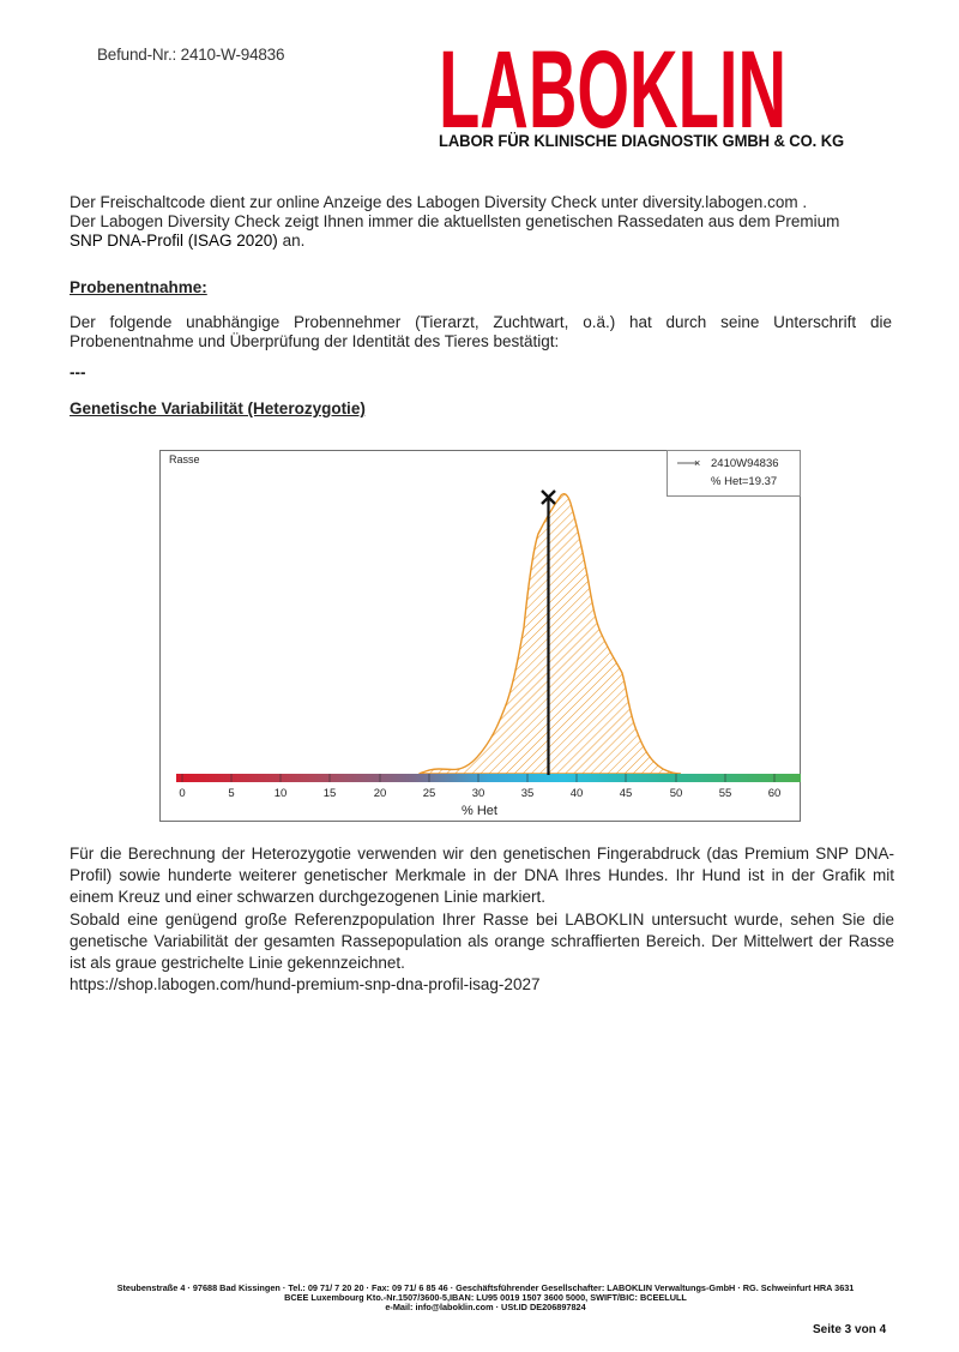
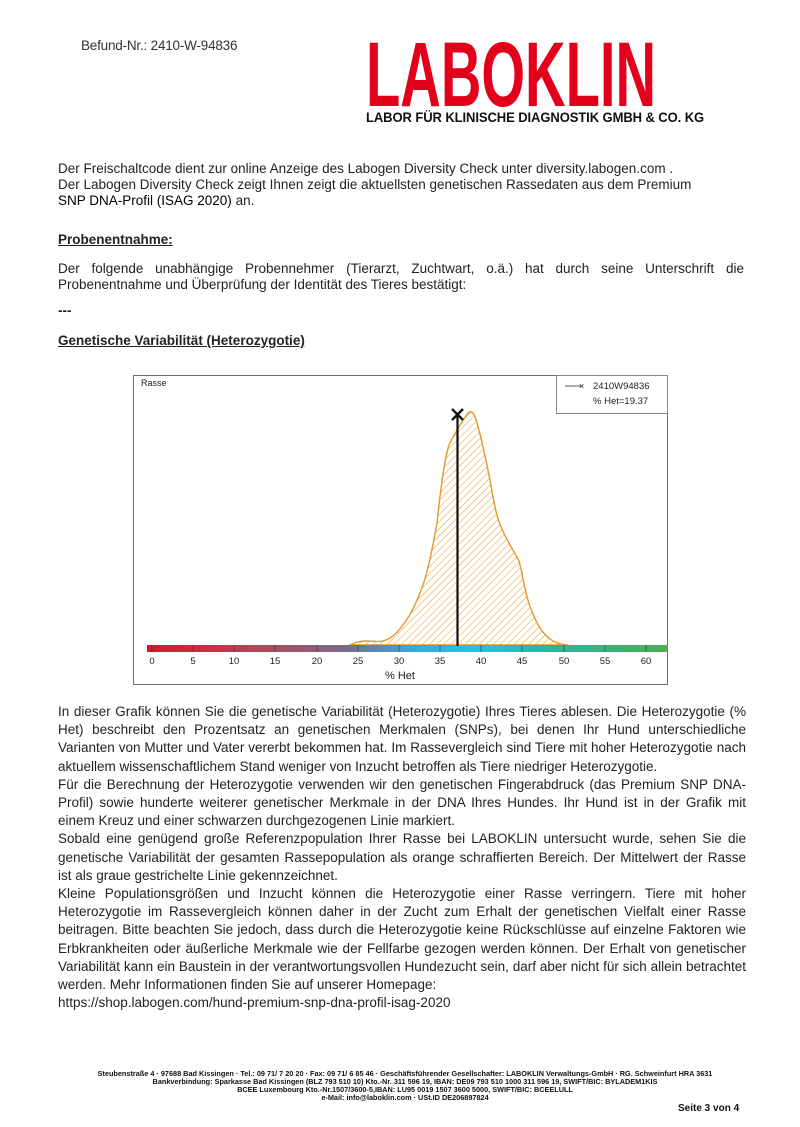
  Befund-Nr.: 2410-W-94836
  LABOKLIN
  LABOR FÜR KLINISCHE DIAGNOSTIK GMBH & CO. KG
  Der Freischaltcode dient zur online Anzeige des Labogen Diversity Check unter diversity.labogen.com .
- Der Labogen Diversity Check zeigt Ihnen immer die aktuellsten genetischen Rassedaten aus dem Premium
+ Der Labogen Diversity Check zeigt Ihnen zeigt die aktuellsten genetischen Rassedaten aus dem Premium
  SNP DNA-Profil (ISAG 2020) an.
  Probenentnahme:
  Der folgende unabhängige Probennehmer (Tierarzt, Zuchtwart, o.ä.) hat durch seine Unterschrift die
  Probenentnahme und Überprüfung der Identität des Tieres bestätigt:
  ---
  Genetische Variabilität (Heterozygotie)
  Rasse
  ×
  2410W94836
  % Het=19.37
  0
  5
  10
  15
  20
  25
  30
  35
  40
  45
  50
  55
  60
  % Het
+ In dieser Grafik können Sie die genetische Variabilität (Heterozygotie) Ihres Tieres ablesen. Die Heterozygotie (% Het) beschreibt den Prozentsatz an genetischen Merkmalen (SNPs), bei denen Ihr Hund unterschiedliche Varianten von Mutter und Vater vererbt bekommen hat. Im Rassevergleich sind Tiere mit hoher Heterozygotie nach aktuellem wissenschaftlichem Stand weniger von Inzucht betroffen als Tiere niedriger Heterozygotie.
  Für die Berechnung der Heterozygotie verwenden wir den genetischen Fingerabdruck (das Premium SNP DNA-Profil) sowie hunderte weiterer genetischer Merkmale in der DNA Ihres Hundes. Ihr Hund ist in der Grafik mit einem Kreuz und einer schwarzen durchgezogenen Linie markiert.
  Sobald eine genügend große Referenzpopulation Ihrer Rasse bei LABOKLIN untersucht wurde, sehen Sie die genetische Variabilität der gesamten Rassepopulation als orange schraffierten Bereich. Der Mittelwert der Rasse ist als graue gestrichelte Linie gekennzeichnet.
+ Kleine Populationsgrößen und Inzucht können die Heterozygotie einer Rasse verringern. Tiere mit hoher Heterozygotie im Rassevergleich können daher in der Zucht zum Erhalt der genetischen Vielfalt einer Rasse beitragen. Bitte beachten Sie jedoch, dass durch die Heterozygotie keine Rückschlüsse auf einzelne Faktoren wie Erbkrankheiten oder äußerliche Merkmale wie der Fellfarbe gezogen werden können. Der Erhalt von genetischer Variabilität kann ein Baustein in der verantwortungsvollen Hundezucht sein, darf aber nicht für sich allein betrachtet werden. Mehr Informationen finden Sie auf unserer Homepage:
- https://shop.labogen.com/hund-premium-snp-dna-profil-isag-2027
+ https://shop.labogen.com/hund-premium-snp-dna-profil-isag-2020
  Steubenstraße 4 · 97688 Bad Kissingen · Tel.: 09 71/ 7 20 20 · Fax: 09 71/ 6 85 46 · Geschäftsführender Gesellschafter: LABOKLIN Verwaltungs-GmbH · RG. Schweinfurt HRA 3631
+ Bankverbindung: Sparkasse Bad Kissingen (BLZ 793 510 10) Kto.-Nr. 311 596 19, IBAN: DE09 793 510 1000 311 596 19, SWIFT/BIC: BYLADEM1KIS
  BCEE Luxembourg Kto.-Nr.1507/3600-5,IBAN: LU95 0019 1507 3600 5000, SWIFT/BIC: BCEELULL
  e-Mail: info@laboklin.com · USt.ID DE206897824
  Seite 3 von 4
